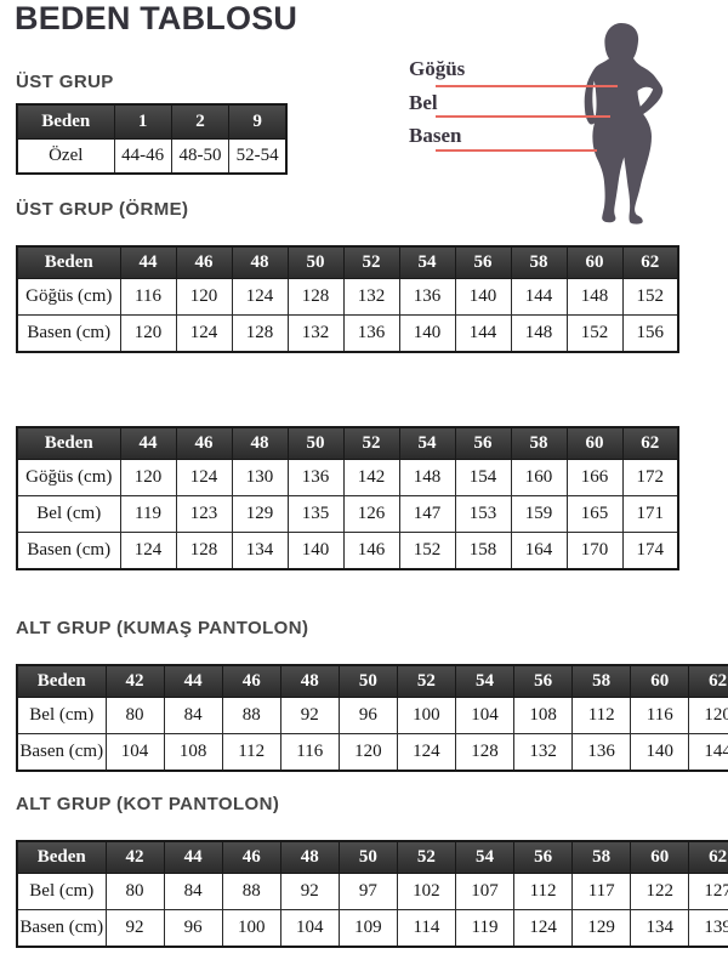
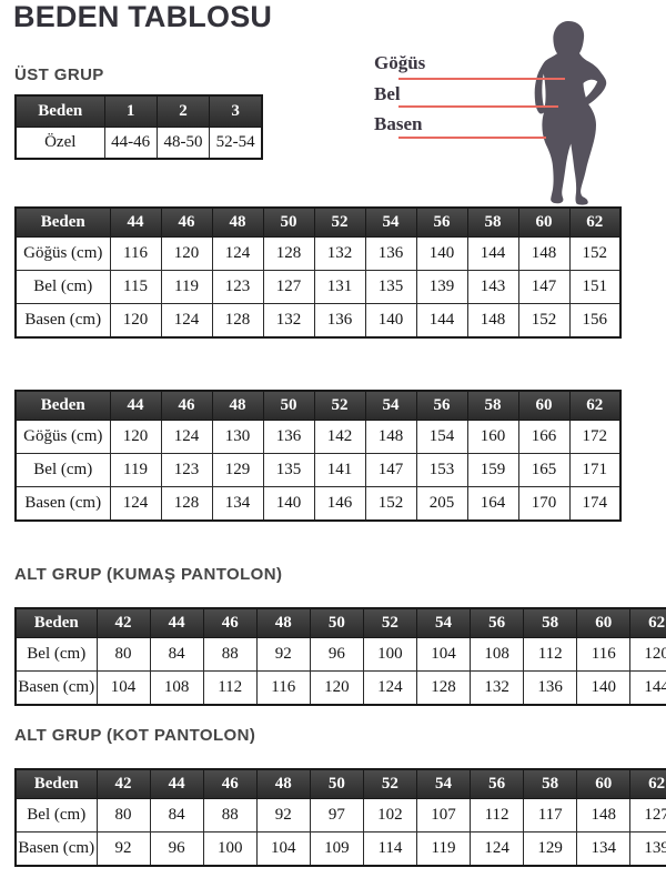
  BEDEN TABLOSU
  Göğüs
  Bel
  Basen
  ÜST GRUP
- Beden	1	2	9
+ Beden	1	2	3
  Özel	44-46	48-50	52-54
- ÜST GRUP (ÖRME)
  Beden	44	46	48	50	52	54	56	58	60	62
  Göğüs (cm)	116	120	124	128	132	136	140	144	148	152
+ Bel (cm)	115	119	123	127	131	135	139	143	147	151
  Basen (cm)	120	124	128	132	136	140	144	148	152	156
  Beden	44	46	48	50	52	54	56	58	60	62
  Göğüs (cm)	120	124	130	136	142	148	154	160	166	172
- Bel (cm)	119	123	129	135	126	147	153	159	165	171
+ Bel (cm)	119	123	129	135	141	147	153	159	165	171
- Basen (cm)	124	128	134	140	146	152	158	164	170	174
+ Basen (cm)	124	128	134	140	146	152	205	164	170	174
  ALT GRUP (KUMAŞ PANTOLON)
  Beden	42	44	46	48	50	52	54	56	58	60	62
  Bel (cm)	80	84	88	92	96	100	104	108	112	116	120
  Basen (cm)	104	108	112	116	120	124	128	132	136	140	144
  ALT GRUP (KOT PANTOLON)
  Beden	42	44	46	48	50	52	54	56	58	60	62
- Bel (cm)	80	84	88	92	97	102	107	112	117	122	127
+ Bel (cm)	80	84	88	92	97	102	107	112	117	148	127
  Basen (cm)	92	96	100	104	109	114	119	124	129	134	139
